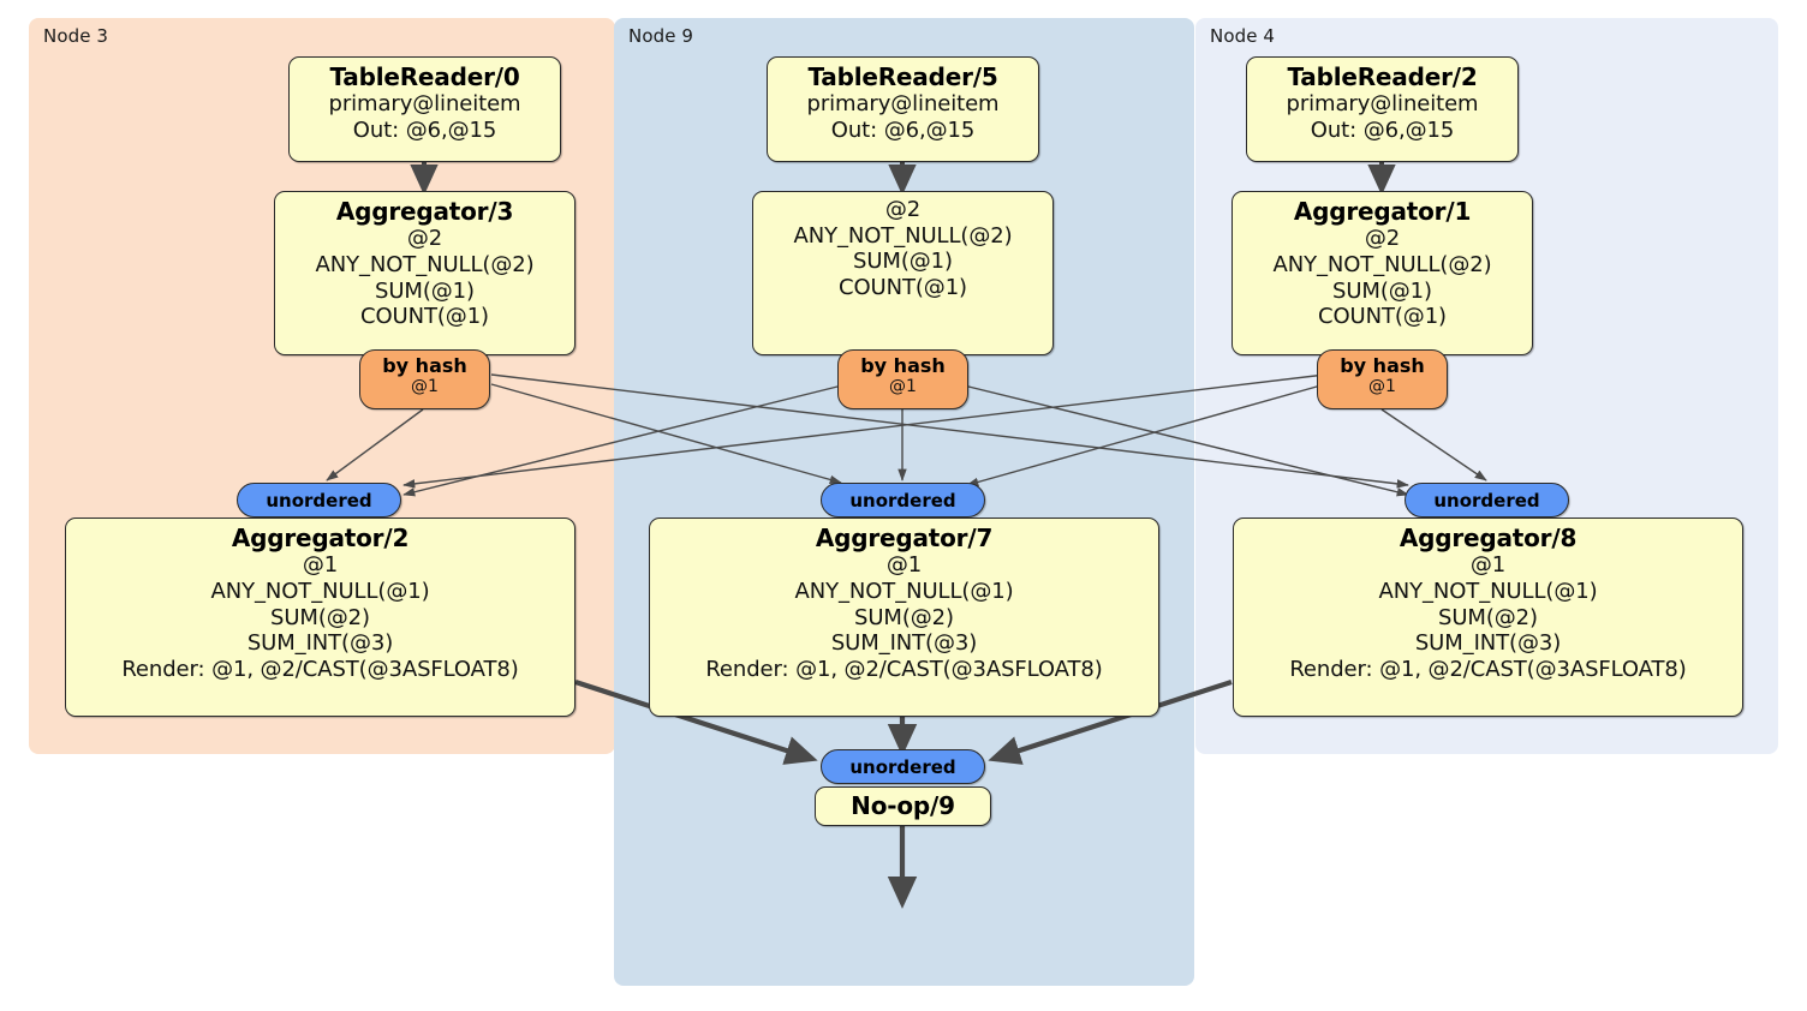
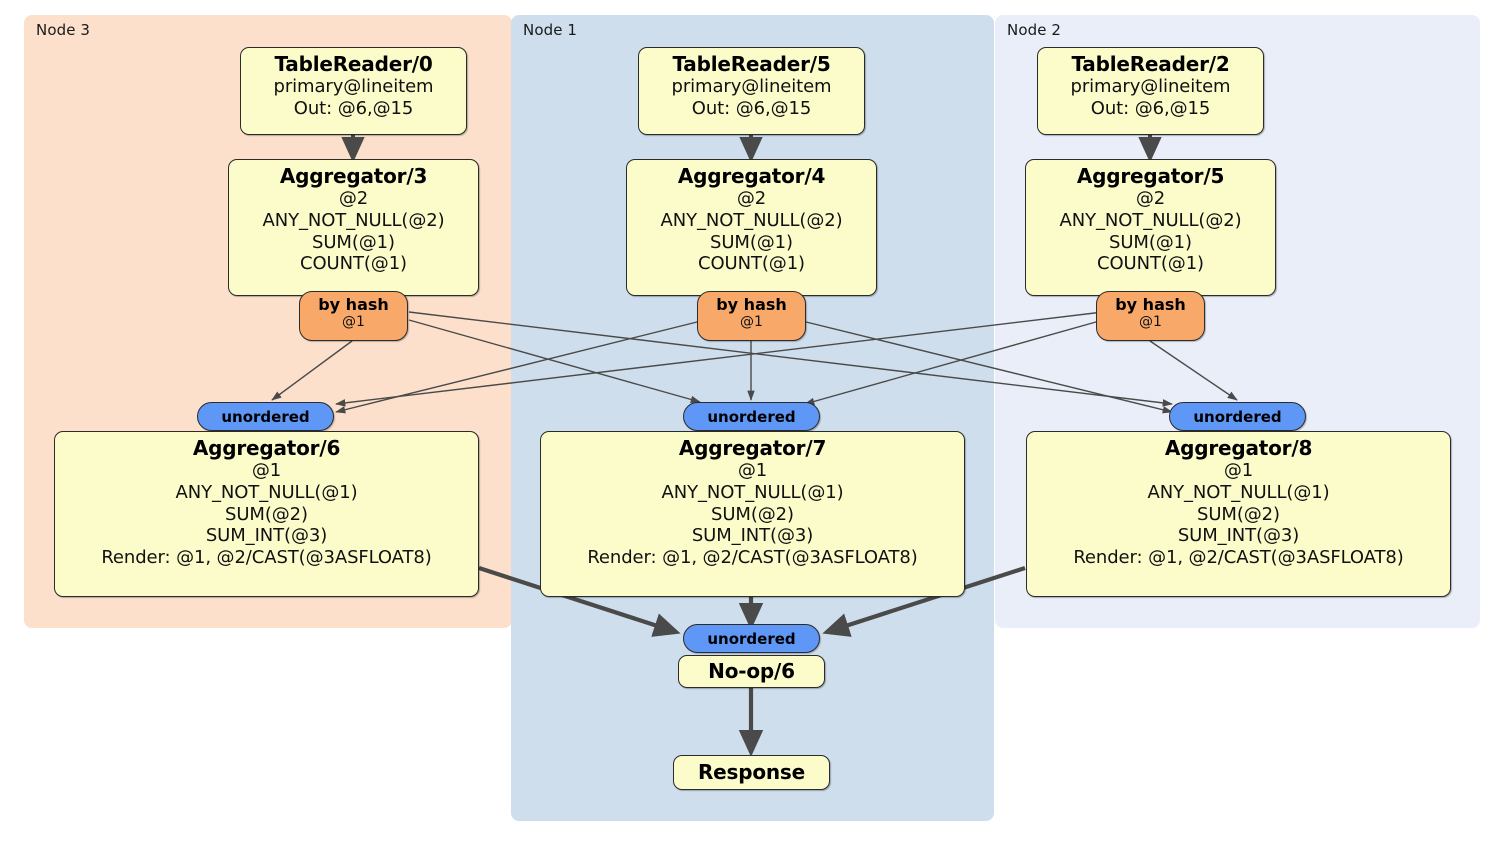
  Node 3
- Node 9
+ Node 1
- Node 4
+ Node 2
  TableReader/0
  primary@lineitem
  Out: @6,@15
  TableReader/5
  primary@lineitem
  Out: @6,@15
  TableReader/2
  primary@lineitem
  Out: @6,@15
  Aggregator/3
  @2
  ANY_NOT_NULL(@2)
  SUM(@1)
  COUNT(@1)
+ Aggregator/4
  @2
  ANY_NOT_NULL(@2)
  SUM(@1)
  COUNT(@1)
- Aggregator/1
+ Aggregator/5
  @2
  ANY_NOT_NULL(@2)
  SUM(@1)
  COUNT(@1)
  by hash
  @1
  by hash
  @1
  by hash
  @1
  unordered
  unordered
  unordered
- Aggregator/2
+ Aggregator/6
  @1
  ANY_NOT_NULL(@1)
  SUM(@2)
  SUM_INT(@3)
  Render: @1, @2/CAST(@3ASFLOAT8)
  Aggregator/7
  @1
  ANY_NOT_NULL(@1)
  SUM(@2)
  SUM_INT(@3)
  Render: @1, @2/CAST(@3ASFLOAT8)
  Aggregator/8
  @1
  ANY_NOT_NULL(@1)
  SUM(@2)
  SUM_INT(@3)
  Render: @1, @2/CAST(@3ASFLOAT8)
  unordered
- No-op/9
+ No-op/6
+ Response
